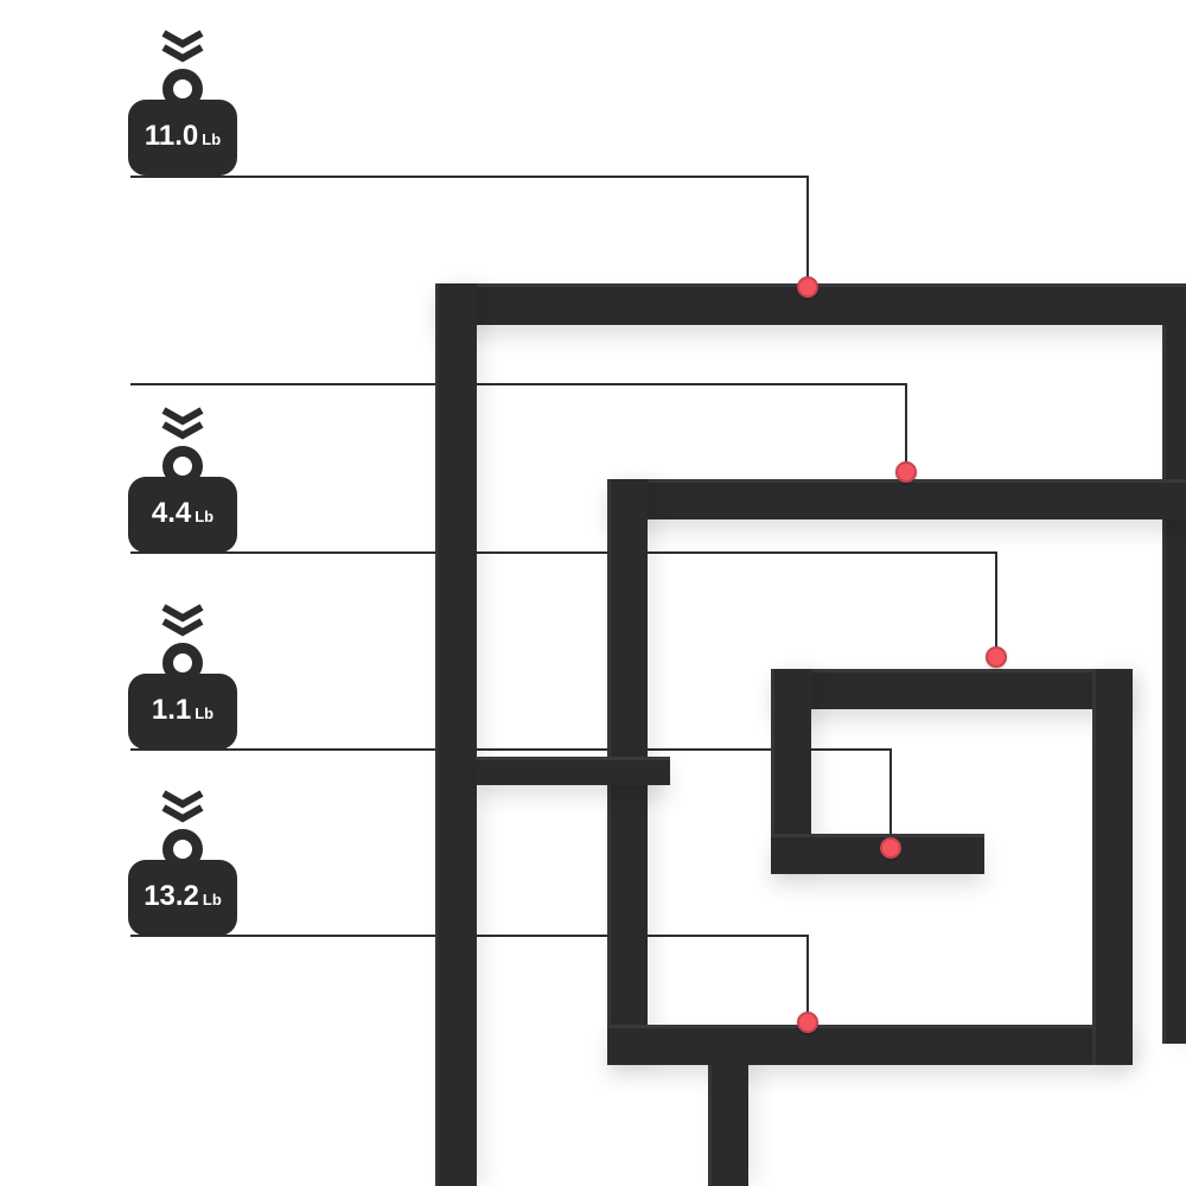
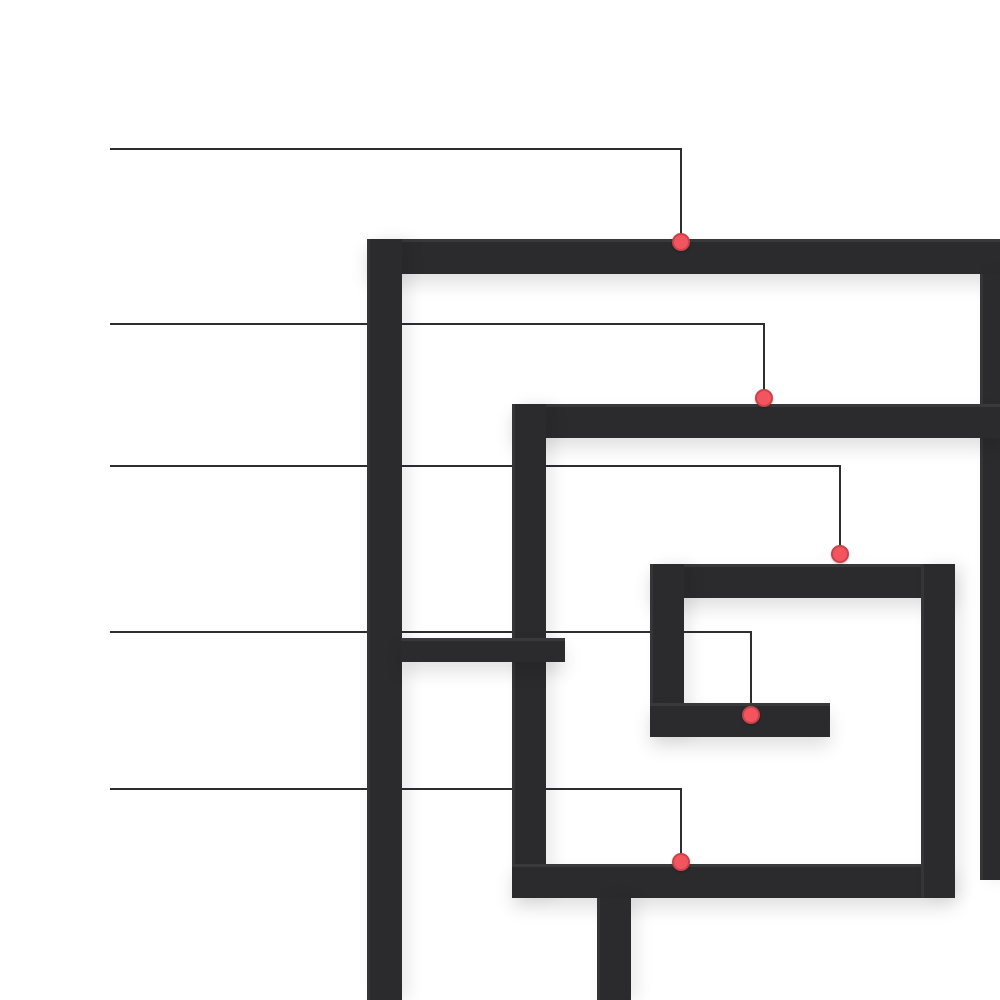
- 11.0 Lb
- 4.4 Lb
- 1.1 Lb
- 13.2 Lb
